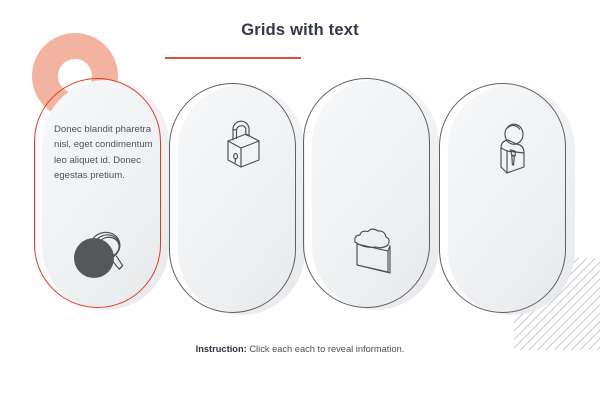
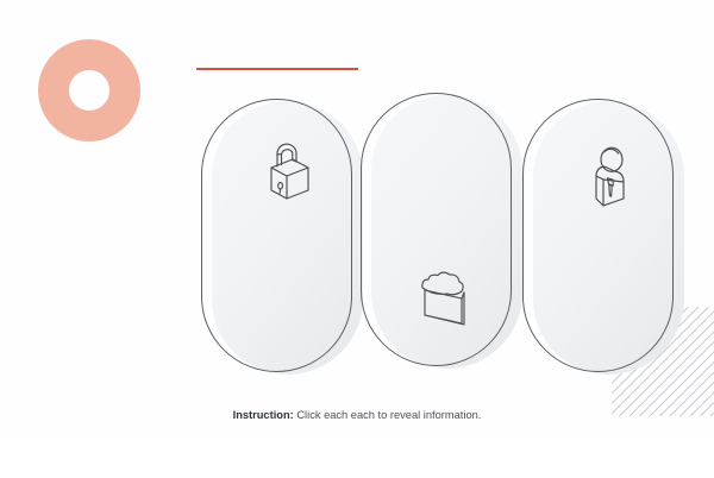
- Grids with text
- Donec blandit pharetra nisl, eget condimentum leo aliquet id. Donec egestas pretium.
  Instruction: Click each each to reveal information.
